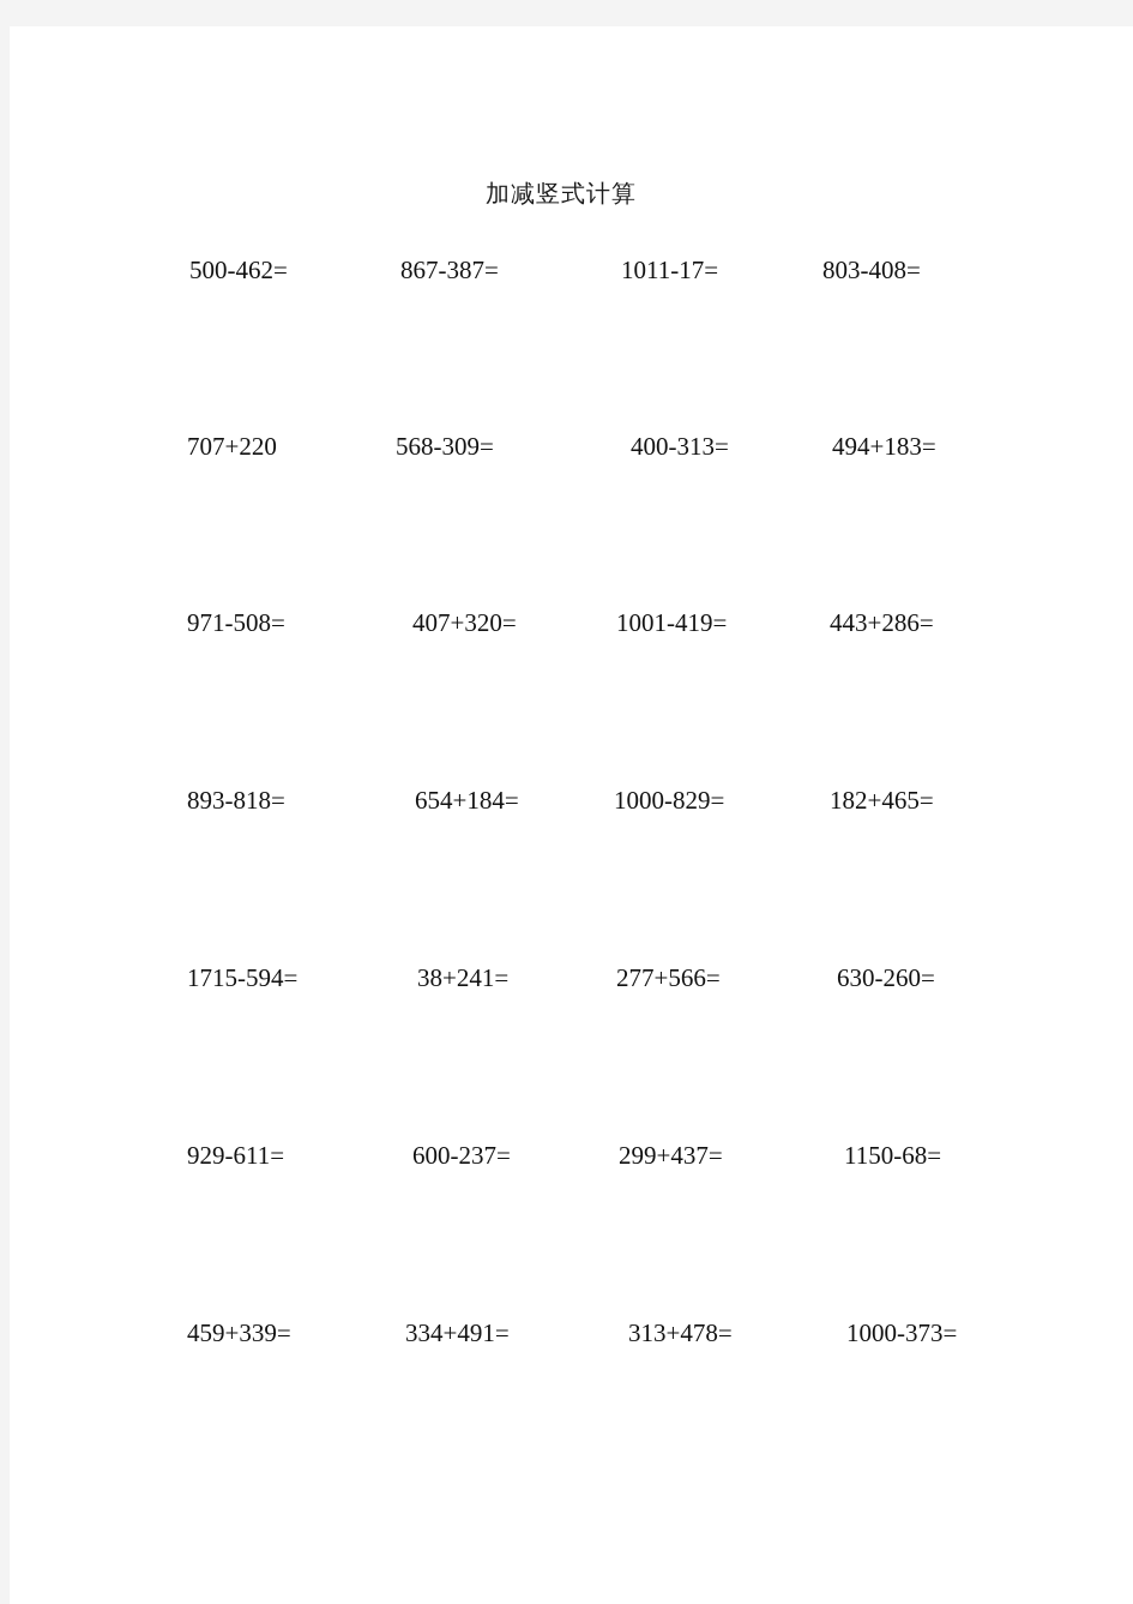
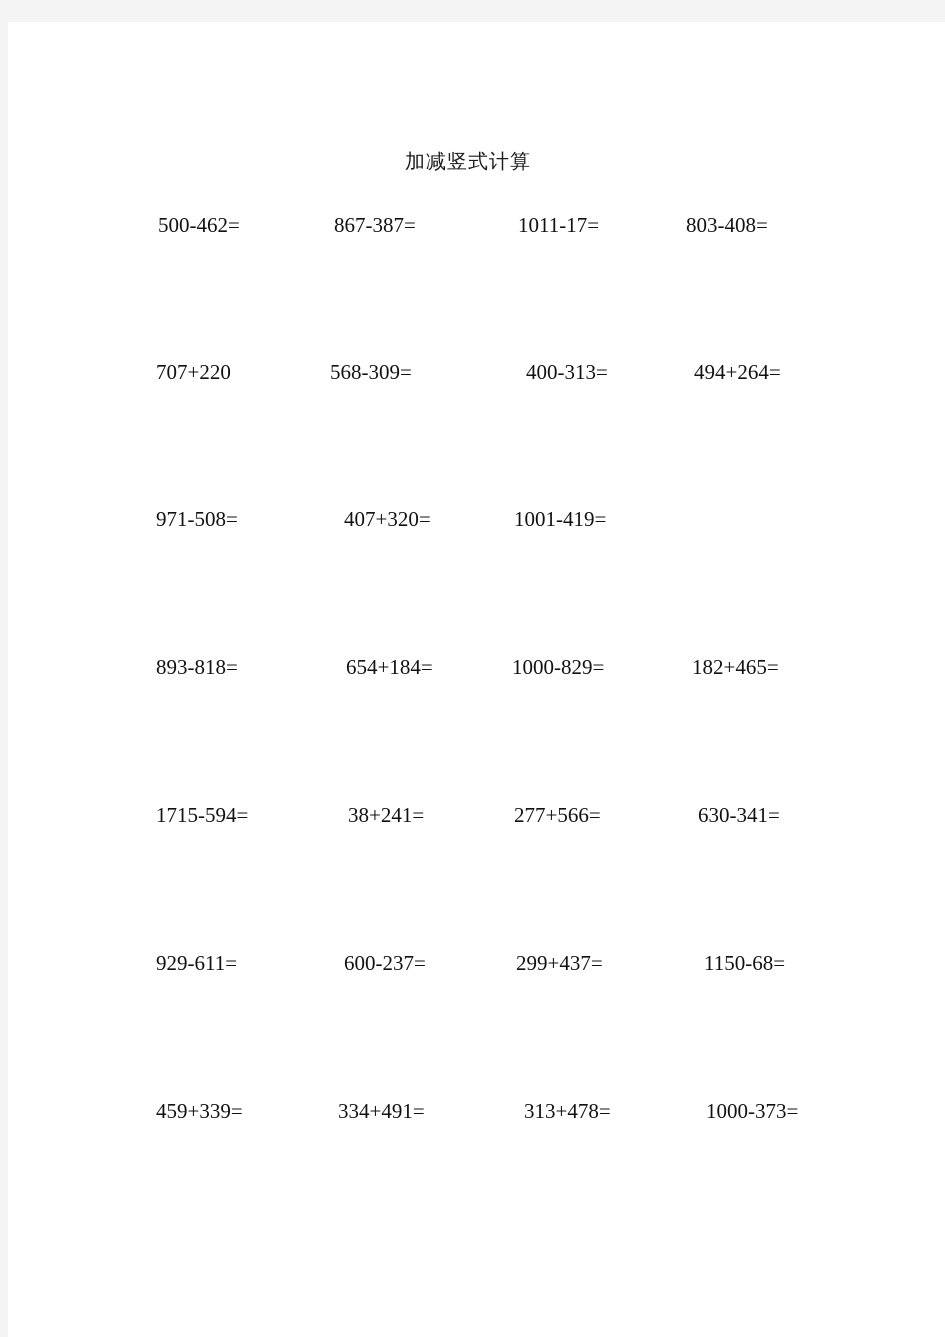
  加减竖式计算
  500-462=
  867-387=
  1011-17=
  803-408=
  707+220
  568-309=
  400-313=
- 494+183=
+ 494+264=
  971-508=
  407+320=
  1001-419=
- 443+286=
  893-818=
  654+184=
  1000-829=
  182+465=
  1715-594=
  38+241=
  277+566=
- 630-260=
+ 630-341=
  929-611=
  600-237=
  299+437=
  1150-68=
  459+339=
  334+491=
  313+478=
  1000-373=
